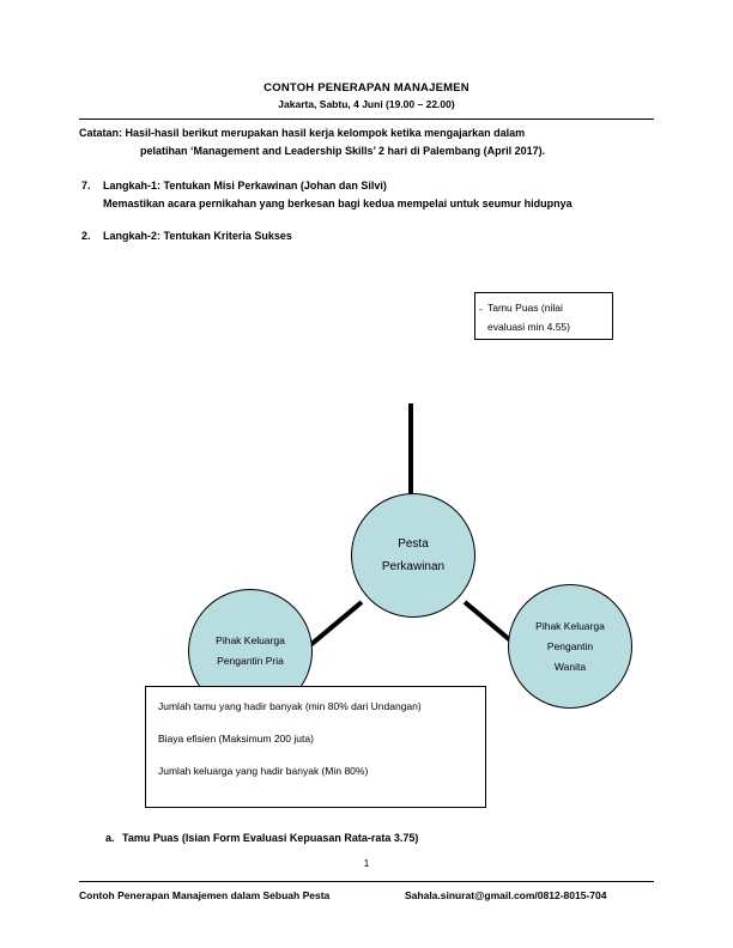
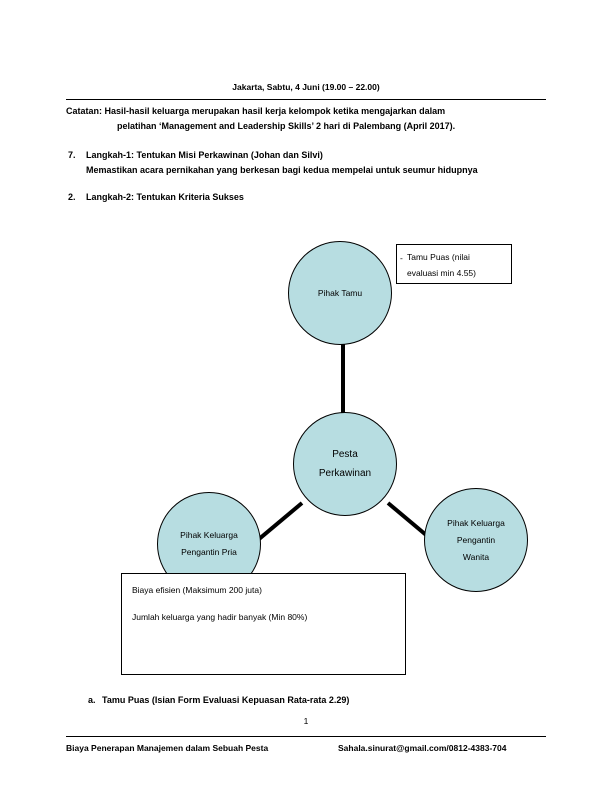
- CONTOH PENERAPAN MANAJEMEN
  Jakarta, Sabtu, 4 Juni (19.00 – 22.00)
- Catatan: Hasil-hasil berikut merupakan hasil kerja kelompok ketika mengajarkan dalam
+ Catatan: Hasil-hasil keluarga merupakan hasil kerja kelompok ketika mengajarkan dalam
  pelatihan ‘Management and Leadership Skills’ 2 hari di Palembang (April 2017).
  7. Langkah-1: Tentukan Misi Perkawinan (Johan dan Silvi)
  Memastikan acara pernikahan yang berkesan bagi kedua mempelai untuk seumur hidupnya
  2. Langkah-2: Tentukan Kriteria Sukses
+ Pihak Tamu
  Pesta
  Perkawinan
  Pihak Keluarga
  Pengantin Pria
  Pihak Keluarga
  Pengantin
  Wanita
  -
  Tamu Puas (nilai
  evaluasi min 4.55)
- Jumlah tamu yang hadir banyak (min 80% dari Undangan)
  Biaya efisien (Maksimum 200 juta)
  Jumlah keluarga yang hadir banyak (Min 80%)
- a. Tamu Puas (Isian Form Evaluasi Kepuasan Rata-rata 3.75)
+ a. Tamu Puas (Isian Form Evaluasi Kepuasan Rata-rata 2.29)
  1
- Contoh Penerapan Manajemen dalam Sebuah Pesta
+ Biaya Penerapan Manajemen dalam Sebuah Pesta
- Sahala.sinurat@gmail.com/0812-8015-704
+ Sahala.sinurat@gmail.com/0812-4383-704
